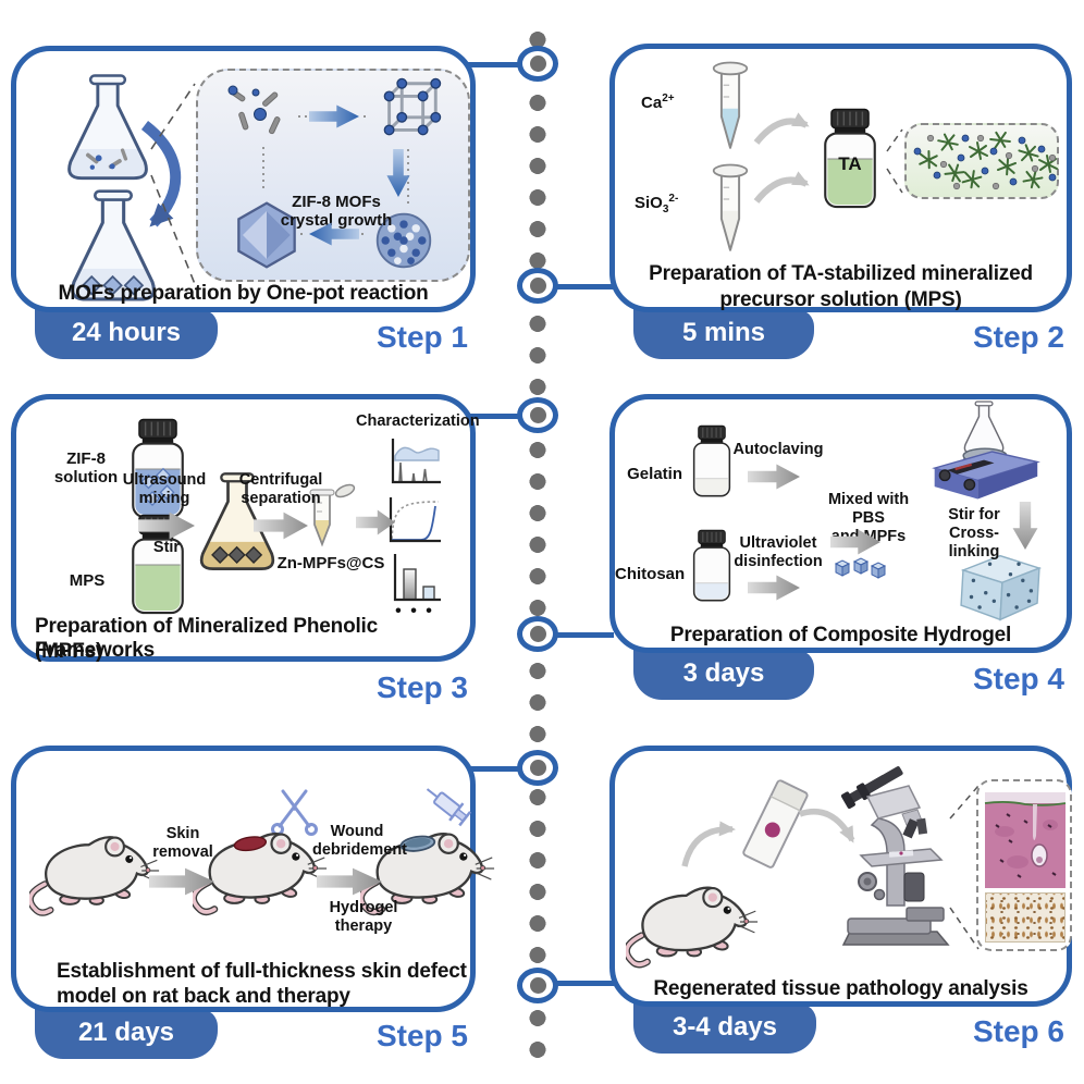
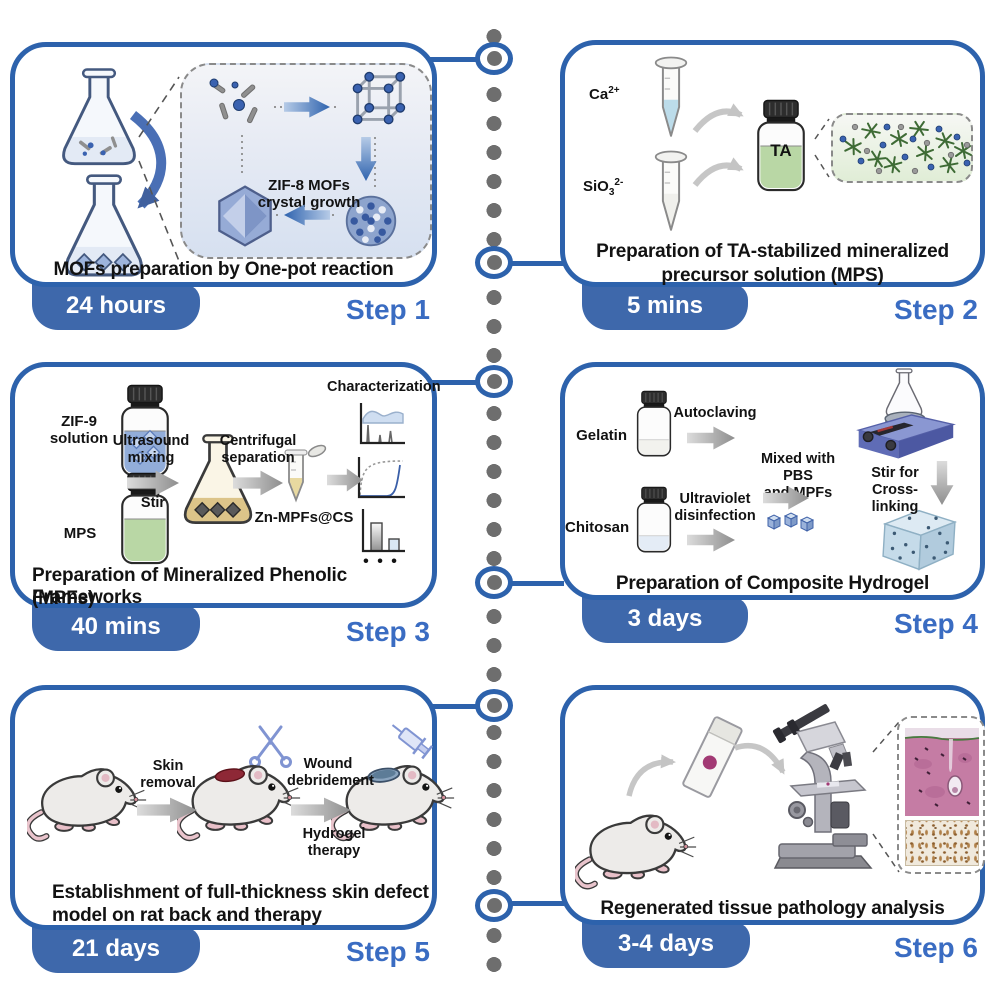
  ZIF-8 MOFs
  crystal growth
  MOFs preparation by One-pot reaction
  24 hours
  Step 1
  Ca2+
  SiO32-
  TA
  Preparation of TA-stabilized mineralized
  precursor solution (MPS)
  5 mins
  Step 2
- ZIF-8
+ ZIF-9
  solution
  MPS
  Ultrasound
  mixing
  Stir
  Centrifugal
  separation
  Zn-MPFs@CS
  Characterization
  • • •
  Preparation of Mineralized Phenolic Frameworks
  (MPFs)
+ 40 mins
  Step 3
  Gelatin
  Autoclaving
  Chitosan
  Ultraviolet
  disinfection
  Mixed with PBS
  and MPFs
  Stir for Cross-
  linking
  Preparation of Composite Hydrogel
  3 days
  Step 4
  Skin
  removal
  Wound
  debridement
  Hydrogel
  therapy
  Establishment of full-thickness skin defect
  model on rat back and therapy
  21 days
  Step 5
  Regenerated tissue pathology analysis
  3-4 days
  Step 6
